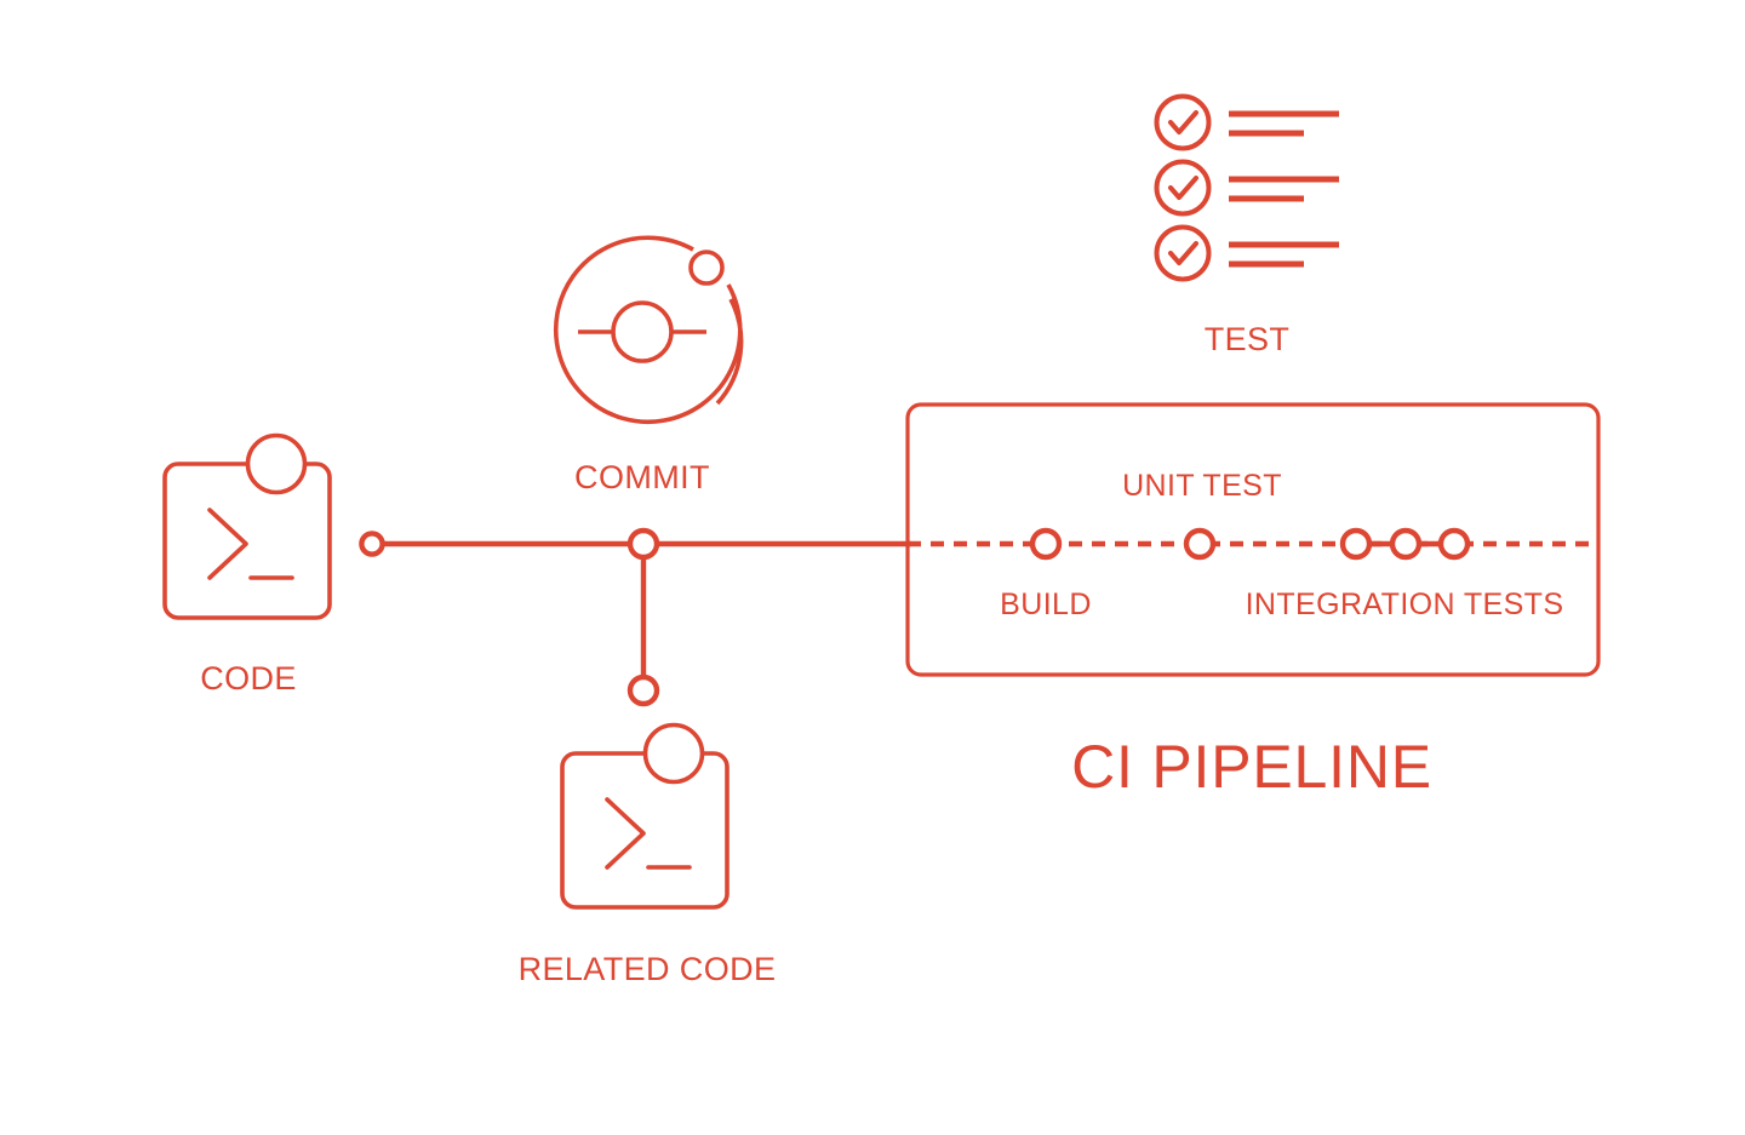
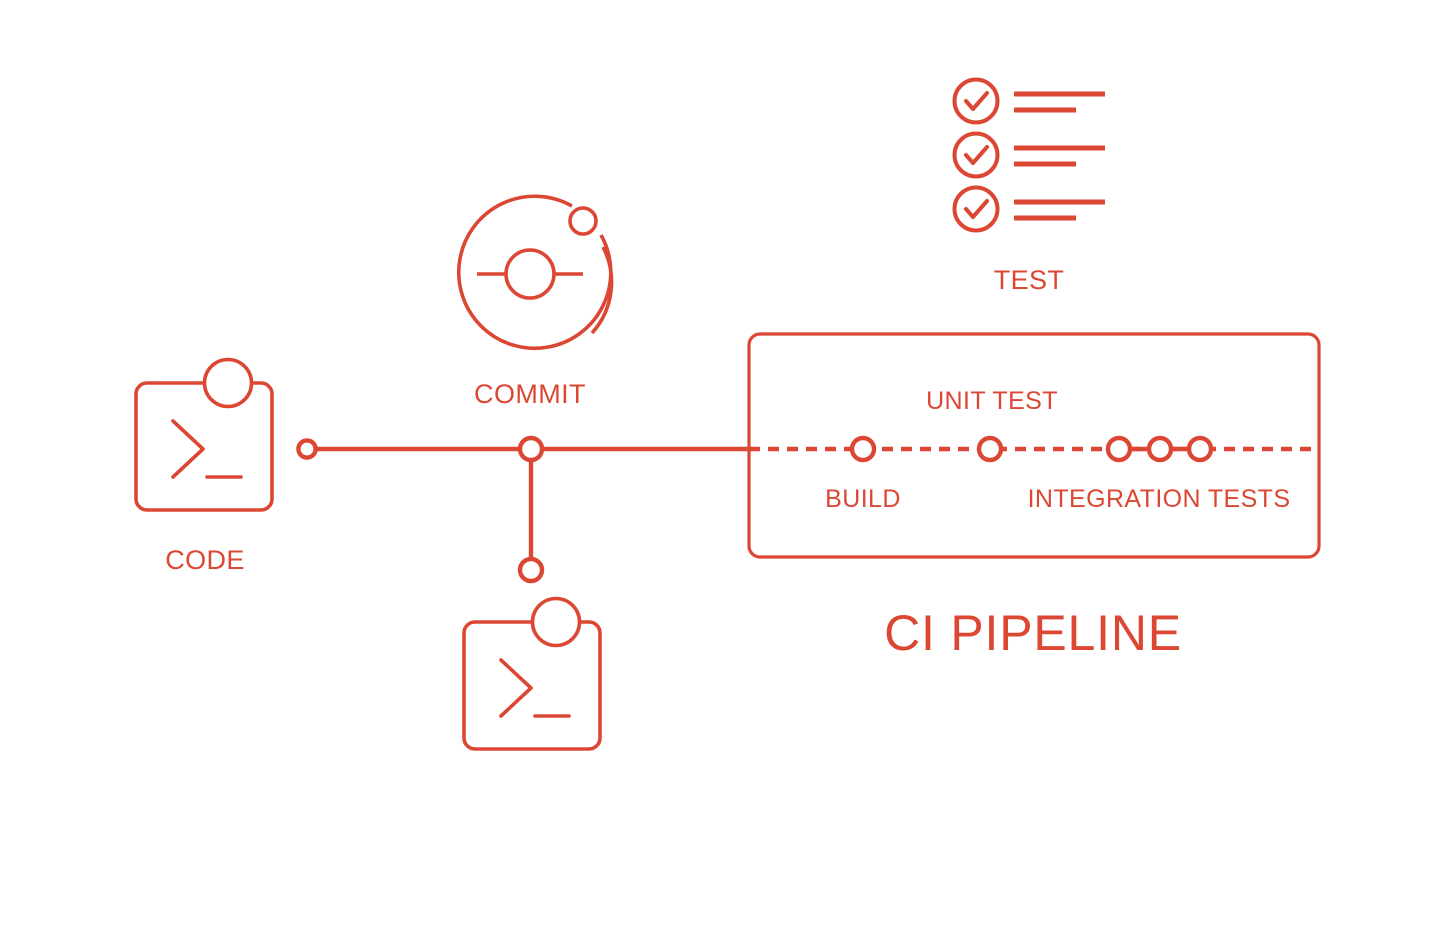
  CODE
  COMMIT
- RELATED CODE
  TEST
  UNIT TEST
  BUILD
  INTEGRATION TESTS
  CI PIPELINE
